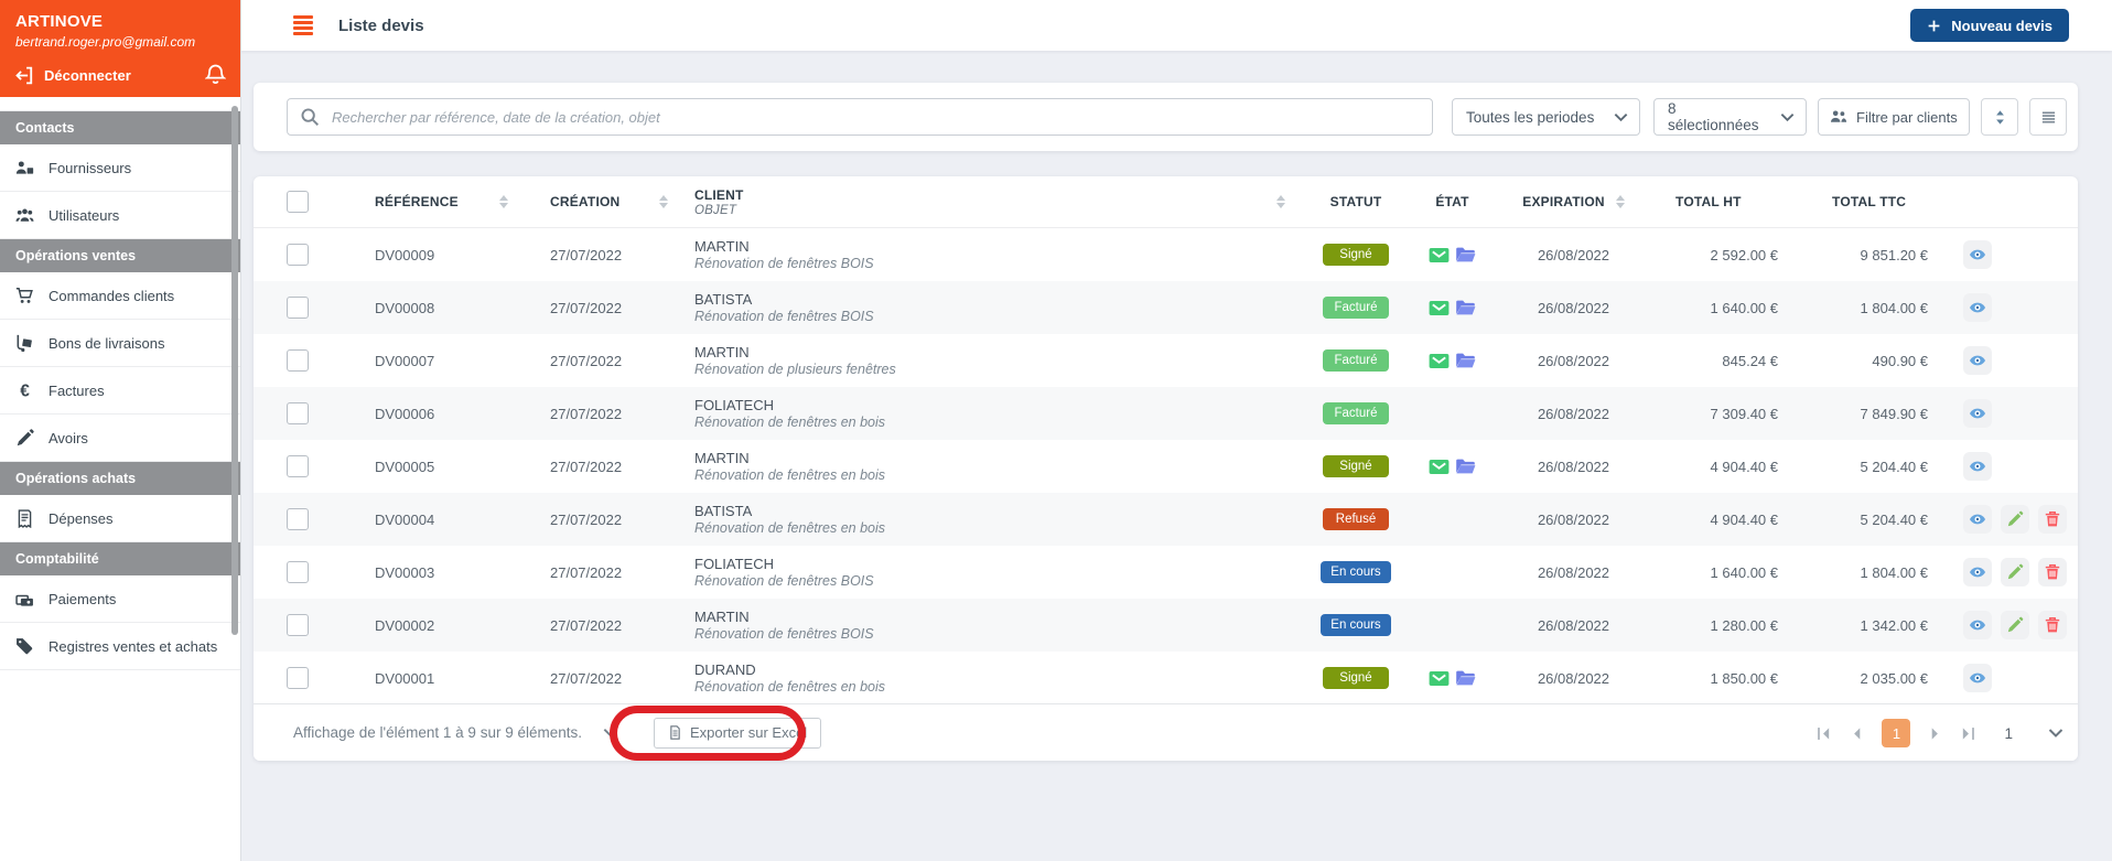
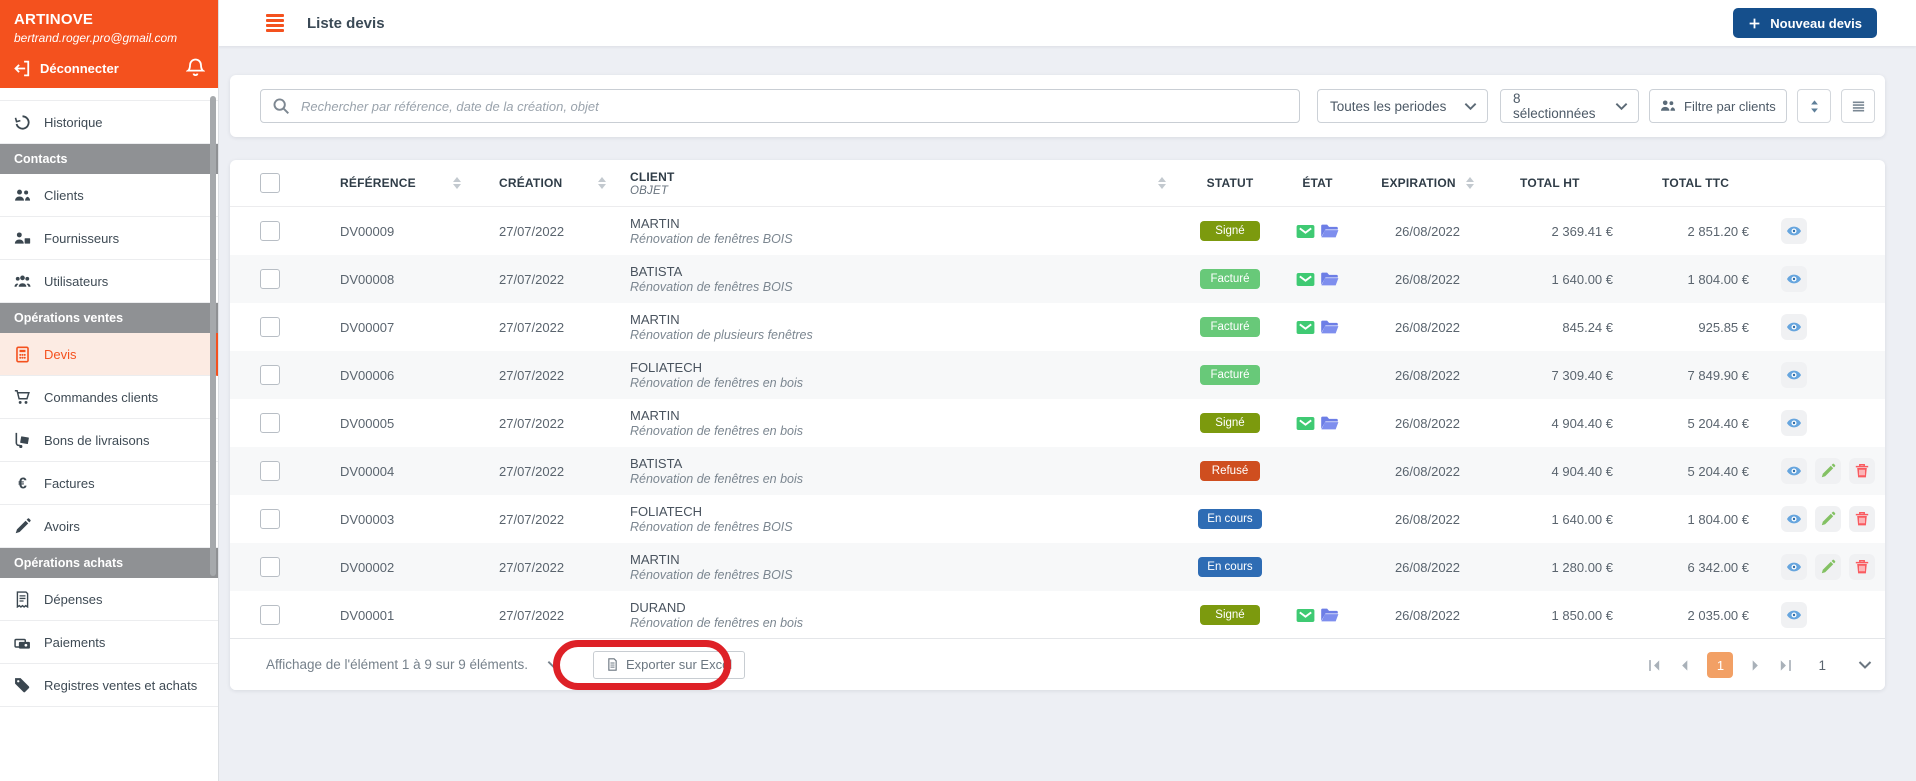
  ARTINOVE
  bertrand.roger.pro@gmail.com
  Déconnecter
+ Historique
  Contacts
+ Clients
  Fournisseurs
  Utilisateurs
  Opérations ventes
+ Devis
  Commandes clients
  Bons de livraisons
  €
  Factures
  Avoirs
  Opérations achats
  Dépenses
- Comptabilité
  Paiements
  Registres ventes et achats
  Liste devis
  Nouveau devis
  Rechercher par référence, date de la création, objet
  Toutes les periodes
  8 sélectionnées
  Filtre par clients
  RÉFÉRENCE
  CRÉATION
  CLIENT
  OBJET
  STATUT
  ÉTAT
  EXPIRATION
  TOTAL HT
  TOTAL TTC
  DV00009
  27/07/2022
  MARTIN
  Rénovation de fenêtres BOIS
  Signé
  26/08/2022
- 2 592.00 €
+ 2 369.41 €
- 9 851.20 €
+ 2 851.20 €
  DV00008
  27/07/2022
  BATISTA
  Rénovation de fenêtres BOIS
  Facturé
  26/08/2022
  1 640.00 €
  1 804.00 €
  DV00007
  27/07/2022
  MARTIN
  Rénovation de plusieurs fenêtres
  Facturé
  26/08/2022
  845.24 €
- 490.90 €
+ 925.85 €
  DV00006
  27/07/2022
  FOLIATECH
  Rénovation de fenêtres en bois
  Facturé
  26/08/2022
  7 309.40 €
  7 849.90 €
  DV00005
  27/07/2022
  MARTIN
  Rénovation de fenêtres en bois
  Signé
  26/08/2022
  4 904.40 €
  5 204.40 €
  DV00004
  27/07/2022
  BATISTA
  Rénovation de fenêtres en bois
  Refusé
  26/08/2022
  4 904.40 €
  5 204.40 €
  DV00003
  27/07/2022
  FOLIATECH
  Rénovation de fenêtres BOIS
  En cours
  26/08/2022
  1 640.00 €
  1 804.00 €
  DV00002
  27/07/2022
  MARTIN
  Rénovation de fenêtres BOIS
  En cours
  26/08/2022
  1 280.00 €
- 1 342.00 €
+ 6 342.00 €
  DV00001
  27/07/2022
  DURAND
  Rénovation de fenêtres en bois
  Signé
  26/08/2022
  1 850.00 €
  2 035.00 €
  Affichage de l'élément 1 à 9 sur 9 éléments.
  Exporter sur Excel
  1
  1
